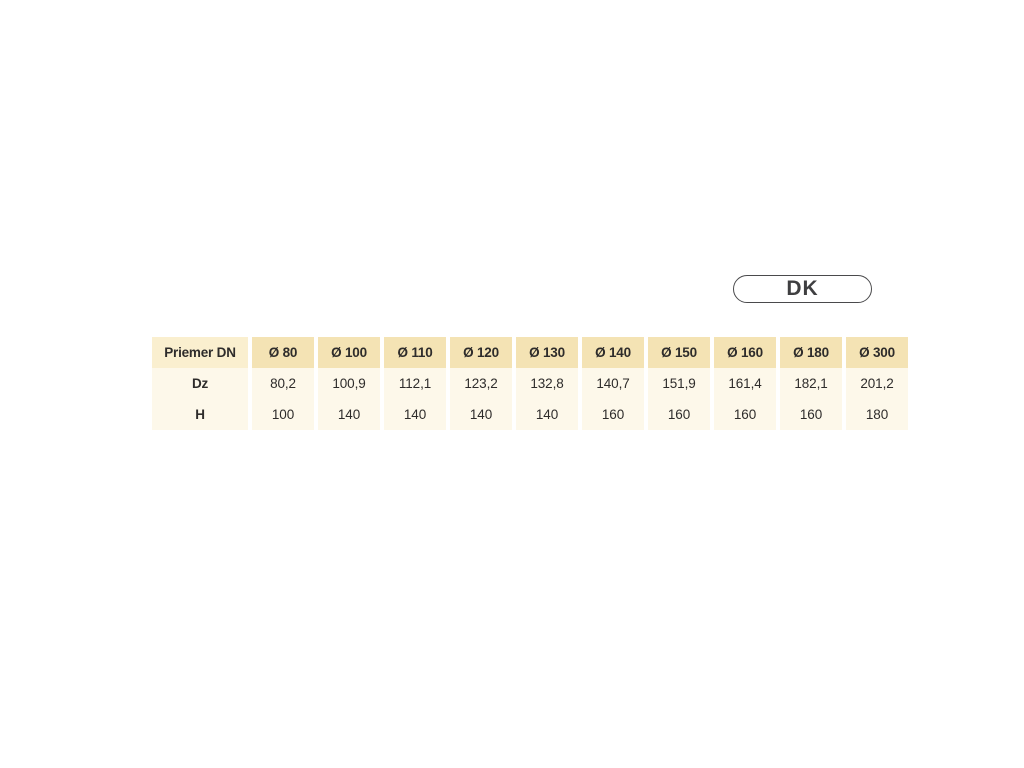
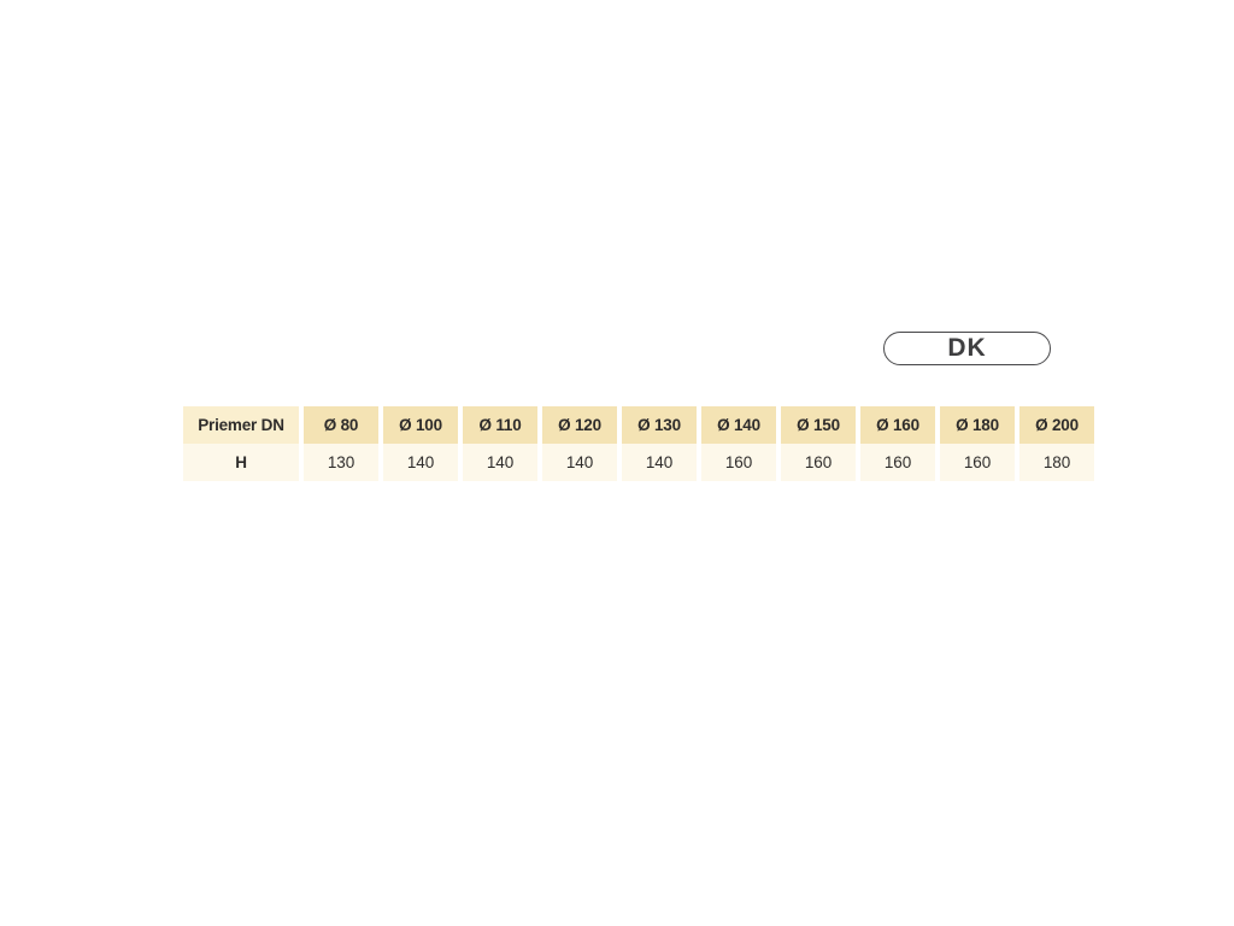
  DK
- Priemer DN	Ø 80	Ø 100	Ø 110	Ø 120	Ø 130	Ø 140	Ø 150	Ø 160	Ø 180	Ø 300
+ Priemer DN	Ø 80	Ø 100	Ø 110	Ø 120	Ø 130	Ø 140	Ø 150	Ø 160	Ø 180	Ø 200
- Dz	80,2	100,9	112,1	123,2	132,8	140,7	151,9	161,4	182,1	201,2
- H	100	140	140	140	140	160	160	160	160	180
+ H	130	140	140	140	140	160	160	160	160	180
